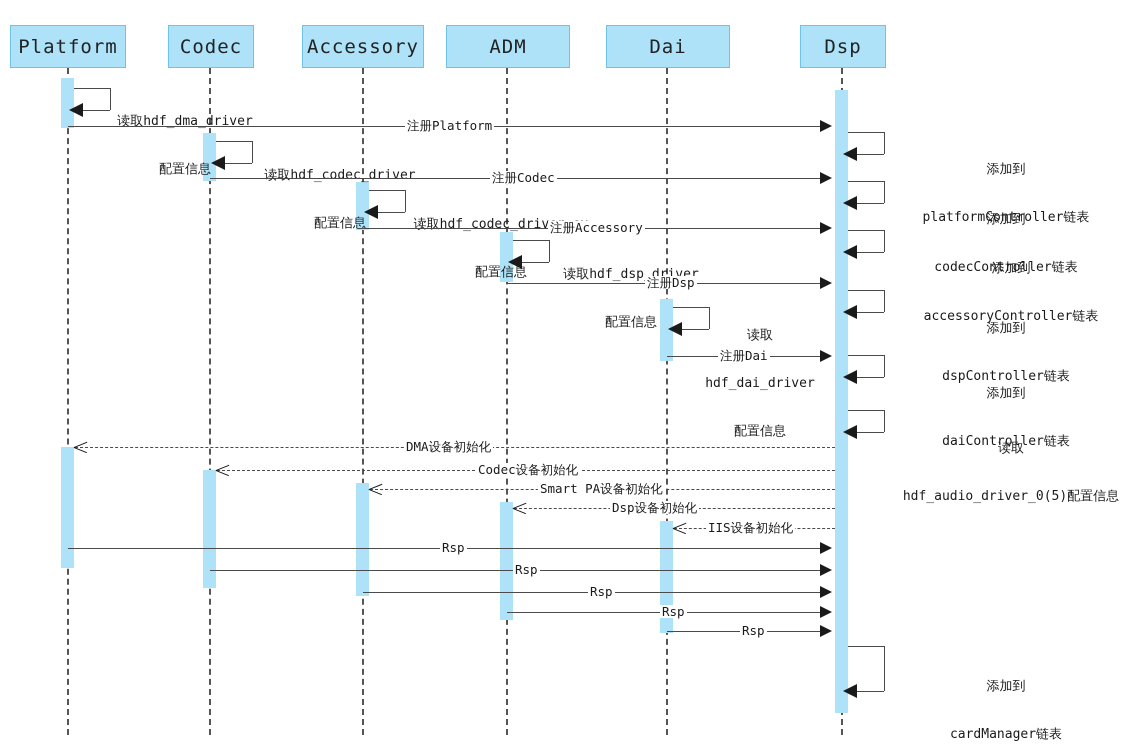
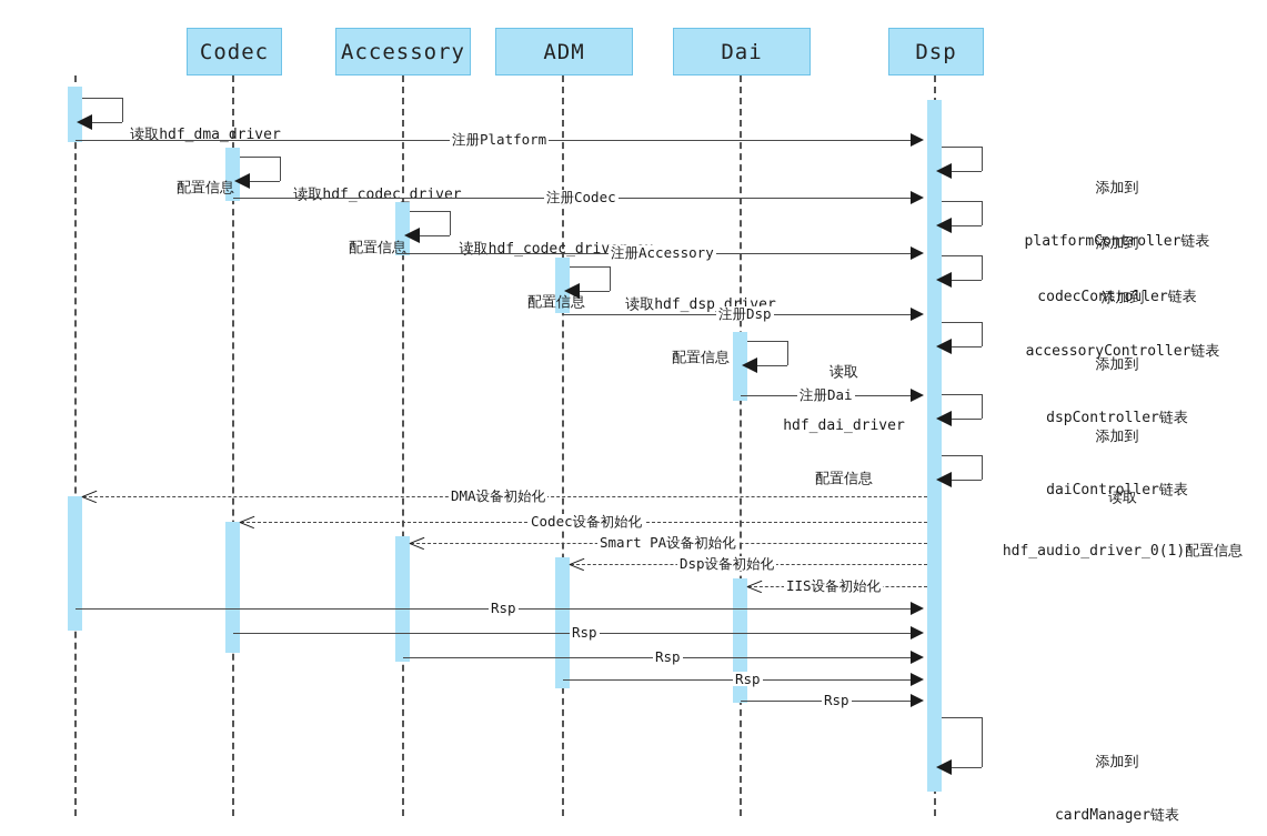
- Platform
  Codec
  Accessory
  ADM
  Dai
  Dsp
  读取hdf_dma_driver
  配置信息
  读取hdf_codec_driver
  配置信息
  读取hdf_codec_driv
  配置信息
  读取hdf_dsp_driver
  配置信息
  读取
  hdf_dai_driver
  配置信息
  添加到
  platformController链表
  添加到
  codecController链表
  添加到
  accessoryController链表
  添加到
  dspController链表
  添加到
  daiController链表
  读取
- hdf_audio_driver_0(5)配置信息
+ hdf_audio_driver_0(1)配置信息
  添加到
  cardManager链表
  注册Platform
  注册Codec
  注册Accessory
  注册Dsp
  注册Dai
  DMA设备初始化
  Codec设备初始化
  Smart PA设备初始化
  Dsp设备初始化
  IIS设备初始化
  Rsp
  Rsp
  Rsp
  Rsp
  Rsp
